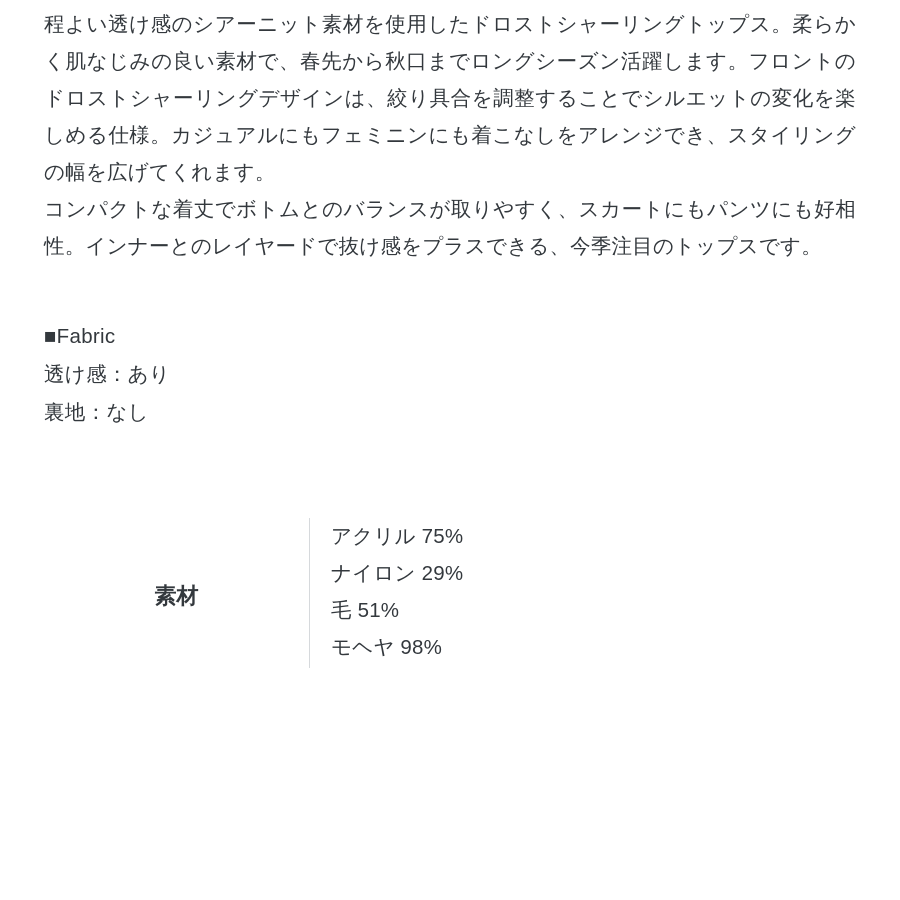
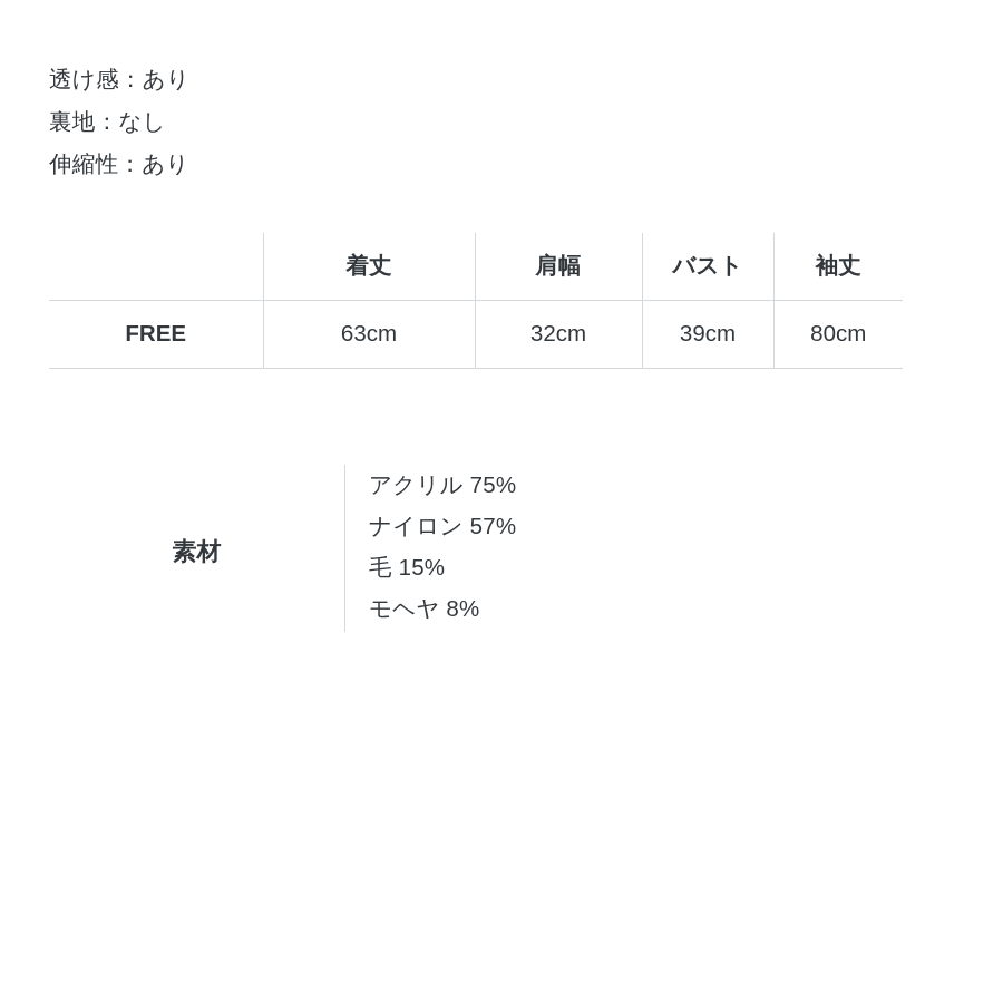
- 程よい透け感のシアーニット素材を使用したドロストシャーリングトップス。柔らかく肌なじみの良い素材で、春先から秋口までロングシーズン活躍します。フロントのドロストシャーリングデザインは、絞り具合を調整することでシルエットの変化を楽しめる仕様。カジュアルにもフェミニンにも着こなしをアレンジでき、スタイリングの幅を広げてくれます。
- コンパクトな着丈でボトムとのバランスが取りやすく、スカートにもパンツにも好相性。インナーとのレイヤードで抜け感をプラスできる、今季注目のトップスです。
- ■Fabric
  透け感：あり
  裏地：なし
+ 伸縮性：あり
+ 	着丈	肩幅	バスト	袖丈
+ FREE	63cm	32cm	39cm	80cm
  素材
  アクリル 75%
- ナイロン 29%
+ ナイロン 57%
- 毛 51%
+ 毛 15%
- モヘヤ 98%
+ モヘヤ 8%
